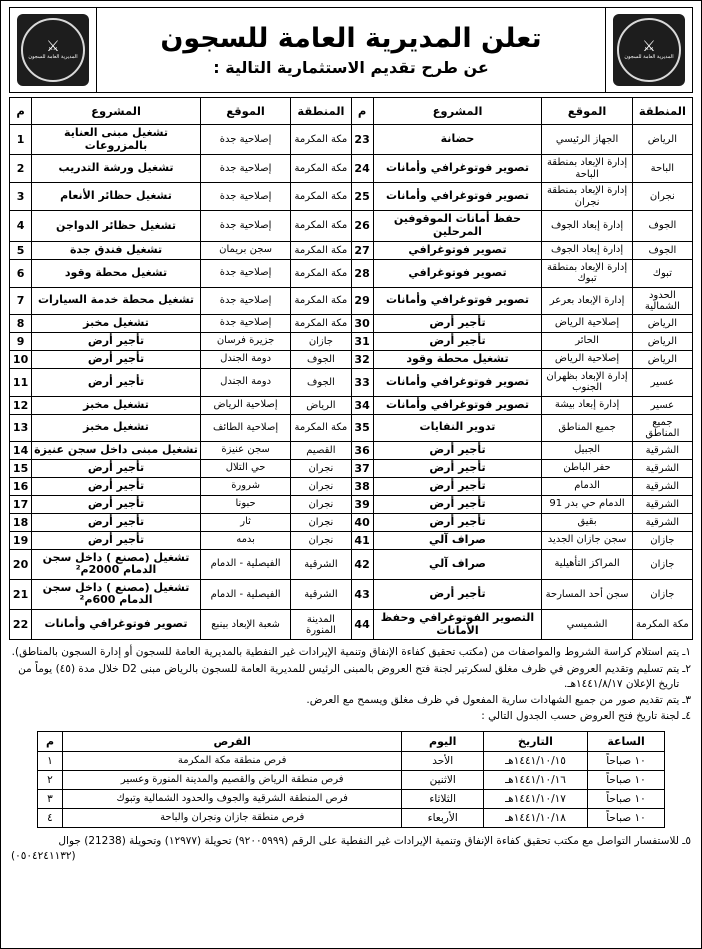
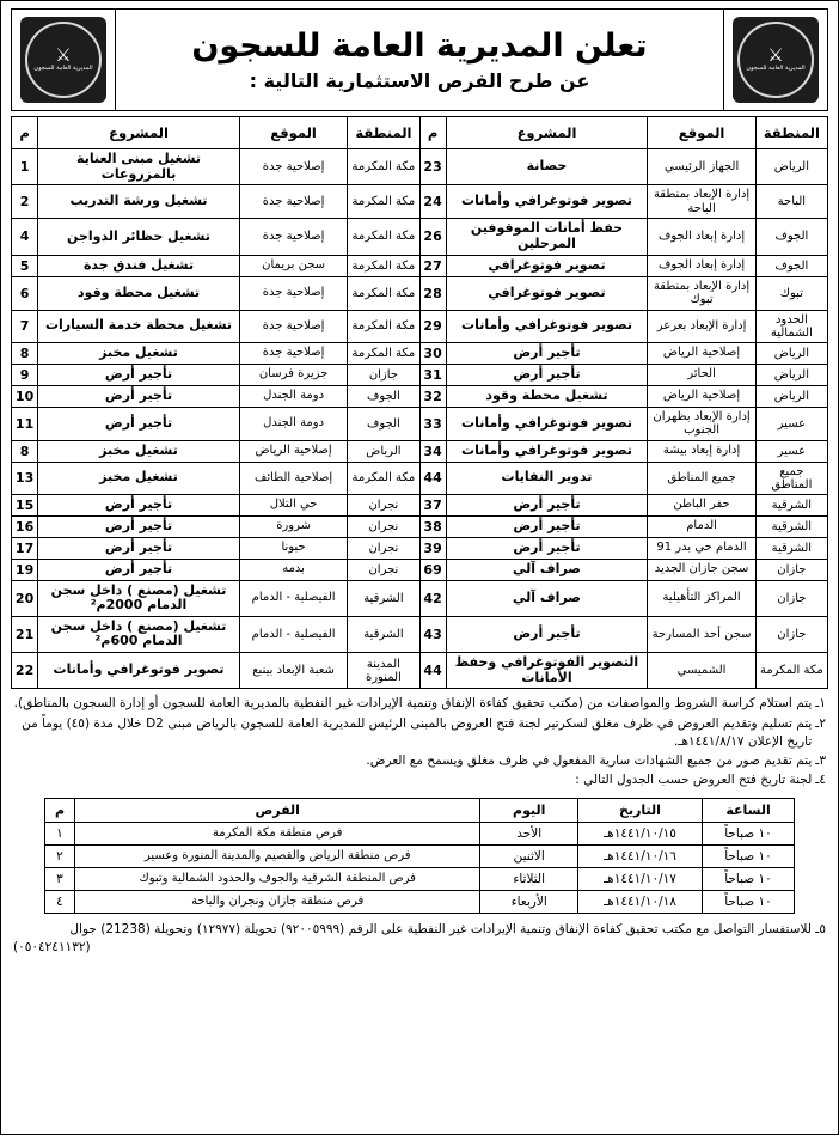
  ⚔
  تعلن المديرية العامة للسجون
- عن طرح تقديم الاستثمارية التالية :
+ عن طرح الفرص الاستثمارية التالية :
  ⚔
  المنطقة	الموقع	المشروع	م	المنطقة	الموقع	المشروع	م
  الرياض	الجهاز الرئيسي	حضانة	23	مكة المكرمة	إصلاحية جدة	تشغيل مبنى العناية بالمزروعات	1
  الباحة	إدارة الإبعاد بمنطقة الباحة	تصوير فوتوغرافي وأمانات	24	مكة المكرمة	إصلاحية جدة	تشغيل ورشة التدريب	2
- نجران	إدارة الإبعاد بمنطقة نجران	تصوير فوتوغرافي وأمانات	25	مكة المكرمة	إصلاحية جدة	تشغيل حظائر الأنعام	3
  الجوف	إدارة إبعاد الجوف	حفظ أمانات الموقوفين المرحلين	26	مكة المكرمة	إصلاحية جدة	تشغيل حظائر الدواجن	4
  الجوف	إدارة إبعاد الجوف	تصوير فوتوغرافي	27	مكة المكرمة	سجن بريمان	تشغيل فندق جدة	5
  تبوك	إدارة الإبعاد بمنطقة تبوك	تصوير فوتوغرافي	28	مكة المكرمة	إصلاحية جدة	تشغيل محطة وقود	6
  الحدود الشمالية	إدارة الإبعاد بعرعر	تصوير فوتوغرافي وأمانات	29	مكة المكرمة	إصلاحية جدة	تشغيل محطة خدمة السيارات	7
  الرياض	إصلاحية الرياض	تأجير أرض	30	مكة المكرمة	إصلاحية جدة	تشغيل مخبز	8
  الرياض	الحائر	تأجير أرض	31	جازان	جزيرة فرسان	تأجير أرض	9
  الرياض	إصلاحية الرياض	تشغيل محطة وقود	32	الجوف	دومة الجندل	تأجير أرض	10
  عسير	إدارة الإبعاد بظهران الجنوب	تصوير فوتوغرافي وأمانات	33	الجوف	دومة الجندل	تأجير أرض	11
- عسير	إدارة إبعاد بيشة	تصوير فوتوغرافي وأمانات	34	الرياض	إصلاحية الرياض	تشغيل مخبز	12
+ عسير	إدارة إبعاد بيشة	تصوير فوتوغرافي وأمانات	34	الرياض	إصلاحية الرياض	تشغيل مخبز	8
- جميع المناطق	جميع المناطق	تدوير النفايات	35	مكة المكرمة	إصلاحية الطائف	تشغيل مخبز	13
+ جميع المناطق	جميع المناطق	تدوير النفايات	44	مكة المكرمة	إصلاحية الطائف	تشغيل مخبز	13
- الشرقية	الجبيل	تأجير أرض	36	القصيم	سجن عنيزة	تشغيل مبنى داخل سجن عنيزة	14
  الشرقية	حفر الباطن	تأجير أرض	37	نجران	حي التلال	تأجير أرض	15
  الشرقية	الدمام	تأجير أرض	38	نجران	شرورة	تأجير أرض	16
  الشرقية	الدمام حي بدر 91	تأجير أرض	39	نجران	حبونا	تأجير أرض	17
- الشرقية	بقيق	تأجير أرض	40	نجران	ثار	تأجير أرض	18
- جازان	سجن جازان الجديد	صراف آلي	41	نجران	بدمه	تأجير أرض	19
+ جازان	سجن جازان الجديد	صراف آلي	69	نجران	بدمه	تأجير أرض	19
  جازان	المراكز التأهيلية	صراف آلي	42	الشرقية	الفيصلية - الدمام	تشغيل (مصنع ) داخل سجن الدمام 2000م²	20
  جازان	سجن أحد المسارحة	تأجير أرض	43	الشرقية	الفيصلية - الدمام	تشغيل (مصنع ) داخل سجن الدمام 600م²	21
  مكة المكرمة	الشميسي	التصوير الفوتوغرافي وحفظ الأمانات	44	المدينة المنورة	شعبة الإبعاد بينبع	تصوير فوتوغرافي وأمانات	22
  ١ـ
  يتم استلام كراسة الشروط والمواصفات من (مكتب تحقيق كفاءة الإنفاق وتنمية الإيرادات غير النفطية بالمديرية العامة للسجون أو إدارة السجون بالمناطق).
  ٢ـ
  يتم تسليم وتقديم العروض في ظرف مغلق لسكرتير لجنة فتح العروض بالمبنى الرئيس للمديرية العامة للسجون بالرياض مبنى D2 خلال مدة (٤٥) يوماً من تاريخ الإعلان ١٤٤١/٨/١٧هـ.
  ٣ـ
  يتم تقديم صور من جميع الشهادات سارية المفعول في ظرف مغلق ويسمح مع العرض.
  ٤ـ
  لجنة تاريخ فتح العروض حسب الجدول التالي :
  الساعة	التاريخ	اليوم	الفرص	م
  ١٠ صباحاً	١٤٤١/١٠/١٥هـ	الأحد	فرص منطقة مكة المكرمة	١
  ١٠ صباحاً	١٤٤١/١٠/١٦هـ	الاثنين	فرص منطقة الرياض والقصيم والمدينة المنورة وعسير	٢
  ١٠ صباحاً	١٤٤١/١٠/١٧هـ	الثلاثاء	فرص المنطقة الشرقية والجوف والحدود الشمالية وتبوك	٣
  ١٠ صباحاً	١٤٤١/١٠/١٨هـ	الأربعاء	فرص منطقة جازان ونجران والباحة	٤
  ٥ـ للاستفسار التواصل مع مكتب تحقيق كفاءة الإنفاق وتنمية الإيرادات غير النفطية على الرقم (٩٢٠٠٥٩٩٩) تحويلة (١٢٩٧٧) وتحويلة (21238) جوال
  (٠٥٠٤٢٤١١٣٢)
